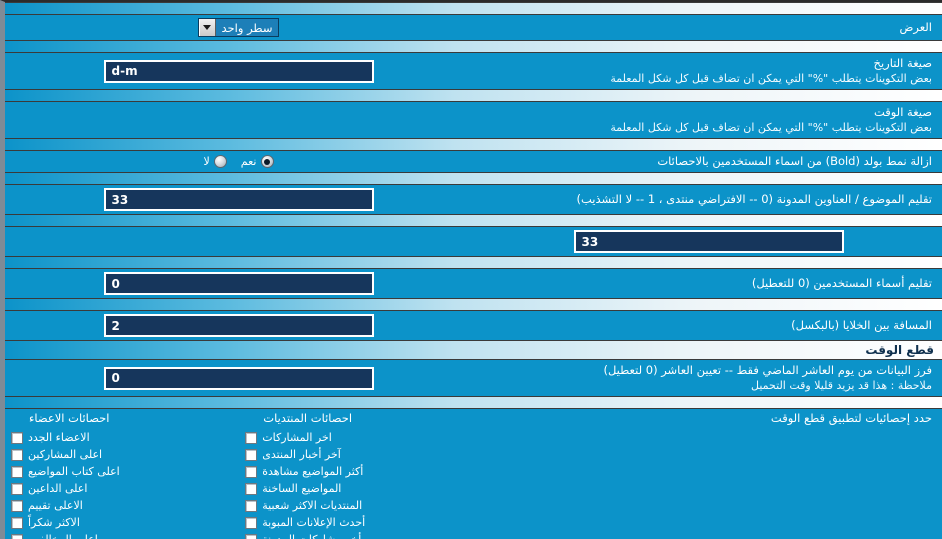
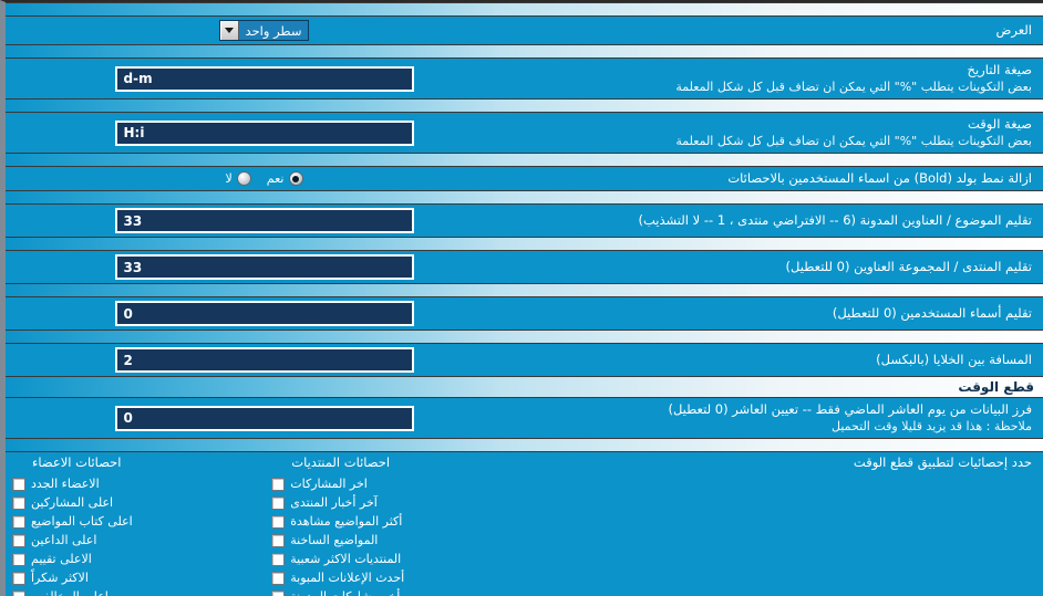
  العرض
  سطر واحد
  صيغة التاريخ
  بعض التكوينات يتطلب "%" التي يمكن ان تضاف قبل كل شكل المعلمة
  d-m
  صيغة الوقت
  بعض التكوينات يتطلب "%" التي يمكن ان تضاف قبل كل شكل المعلمة
+ H:i
  ازالة نمط بولد (Bold) من اسماء المستخدمين بالاحصائات
  نعم
  لا
- تقليم الموضوع / العناوين المدونة (0 -- الافتراضي منتدى ، 1 -- لا التشذيب)
+ تقليم الموضوع / العناوين المدونة (6 -- الافتراضي منتدى ، 1 -- لا التشذيب)
  33
+ تقليم المنتدى / المجموعة العناوين (0 للتعطيل)
  33
  تقليم أسماء المستخدمين (0 للتعطيل)
  0
  المسافة بين الخلايا (بالبكسل)
  2
  قطع الوقت
  فرز البيانات من يوم العاشر الماضي فقط -- تعيين العاشر (0 لتعطيل)
  ملاحظة : هذا قد يزيد قليلا وقت التحميل
  0
  حدد إحصائيات لتطبيق قطع الوقت
  احصائات المنتديات
  اخر المشاركات
  آخر أخبار المنتدى
  أكثر المواضيع مشاهدة
  المواضيع الساخنة
  المنتديات الاكثر شعبية
  أحدث الإعلانات المبوبة
  احصائات الاعضاء
  الاعضاء الجدد
  اعلى المشاركين
  اعلى كتاب المواضيع
  اعلى الداعين
  الاعلى تقييم
  الاكثر شكراً
